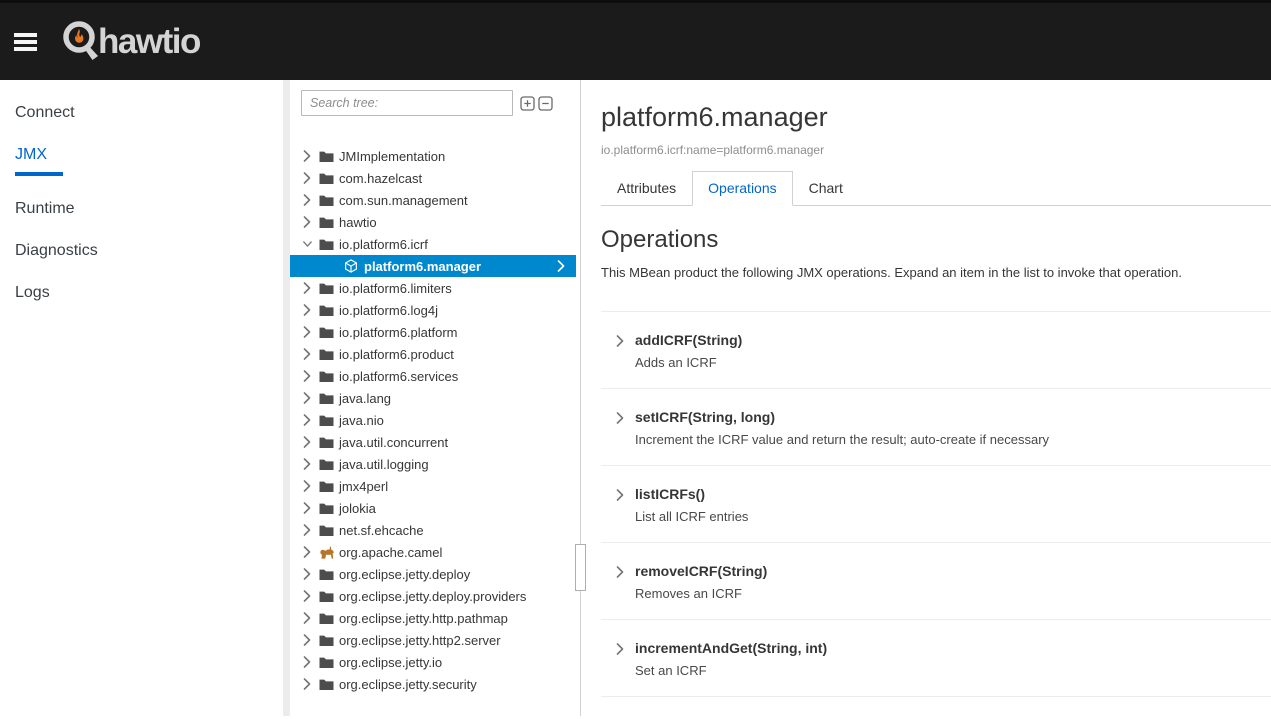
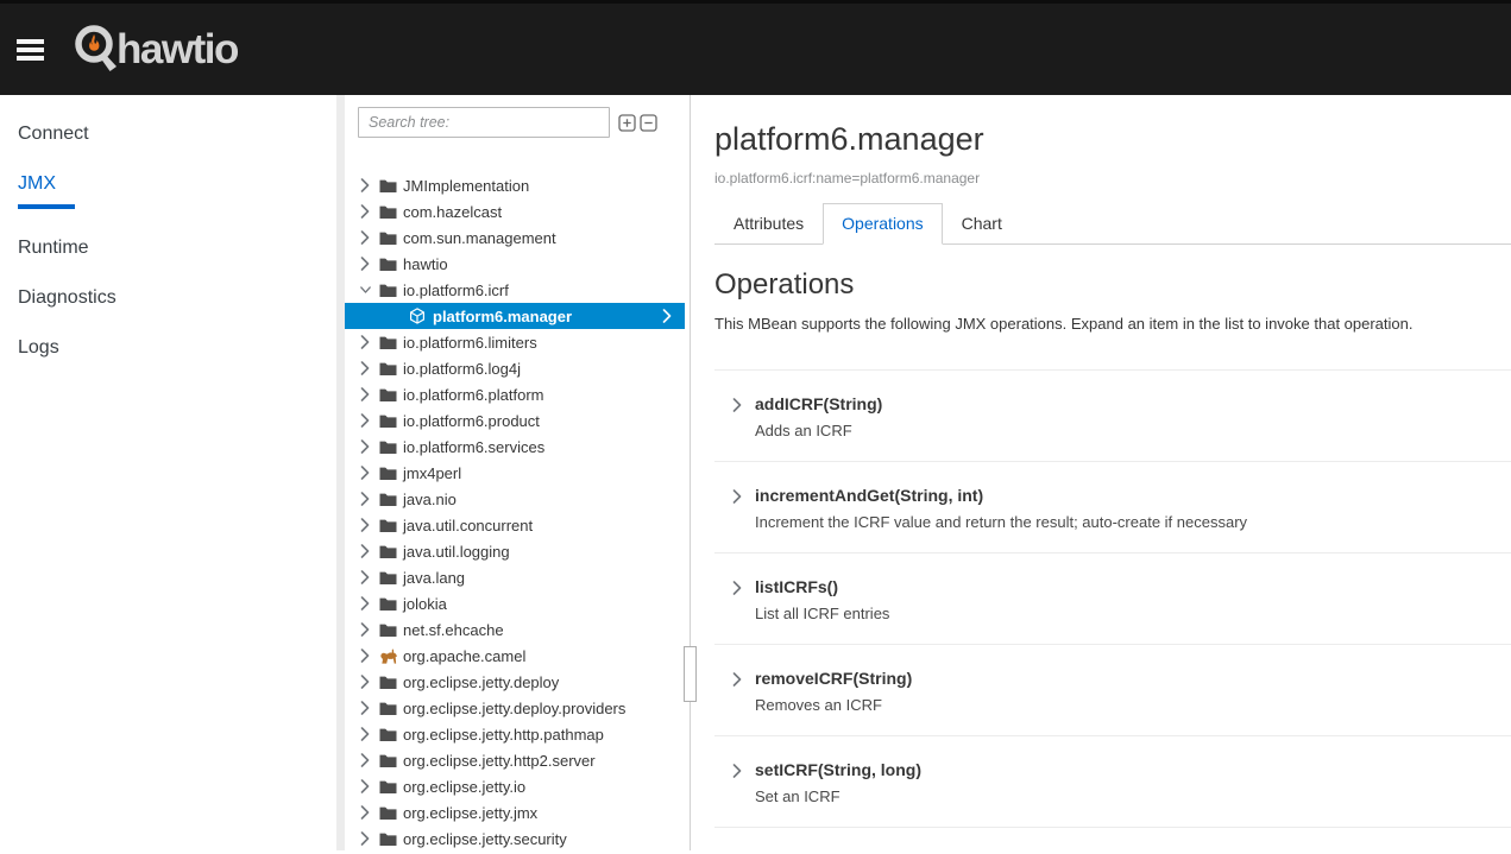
  hawtio
  Connect
  JMX
  Runtime
  Diagnostics
  Logs
  Search tree:
  JMImplementation
  com.hazelcast
  com.sun.management
  hawtio
  io.platform6.icrf
  platform6.manager
  io.platform6.limiters
  io.platform6.log4j
  io.platform6.platform
  io.platform6.product
  io.platform6.services
- java.lang
+ jmx4perl
  java.nio
  java.util.concurrent
  java.util.logging
- jmx4perl
+ java.lang
  jolokia
  net.sf.ehcache
  org.apache.camel
  org.eclipse.jetty.deploy
  org.eclipse.jetty.deploy.providers
  org.eclipse.jetty.http.pathmap
  org.eclipse.jetty.http2.server
  org.eclipse.jetty.io
+ org.eclipse.jetty.jmx
  org.eclipse.jetty.security
  platform6.manager
  io.platform6.icrf:name=platform6.manager
  Attributes
  Operations
  Chart
  Operations
- This MBean product the following JMX operations. Expand an item in the list to invoke that operation.
+ This MBean supports the following JMX operations. Expand an item in the list to invoke that operation.
  addICRF(String)
  Adds an ICRF
- setICRF(String, long)
+ incrementAndGet(String, int)
  Increment the ICRF value and return the result; auto-create if necessary
  listICRFs()
  List all ICRF entries
  removeICRF(String)
  Removes an ICRF
- incrementAndGet(String, int)
+ setICRF(String, long)
  Set an ICRF
